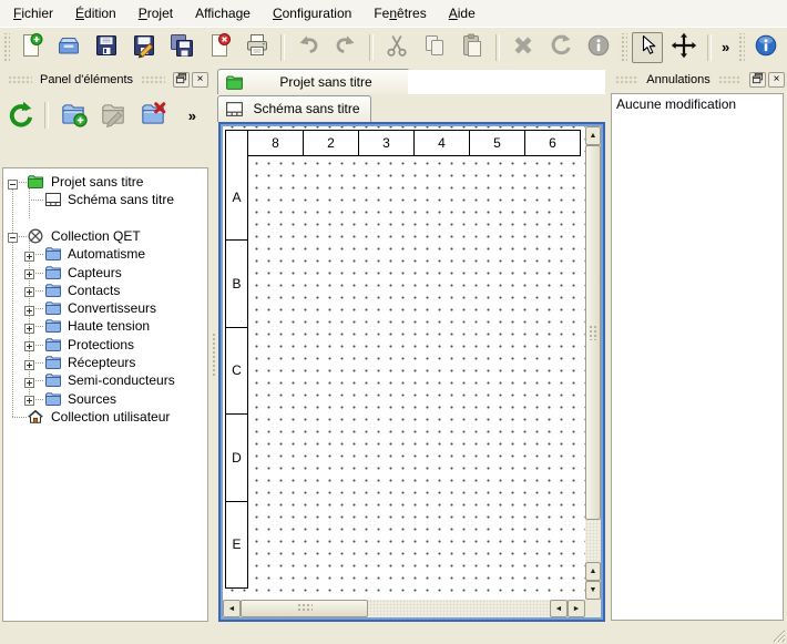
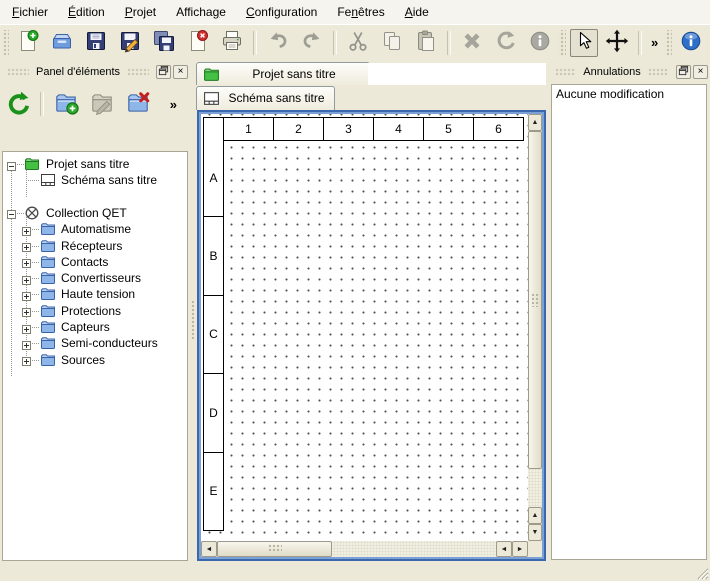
  Fichier
  Édition
  Projet
  Affichage
  Configuration
  Fenêtres
  Aide
  »
  Panel d'éléments
  ×
  »
  Projet sans titre
  Schéma sans titre
  Collection QET
  Automatisme
- Capteurs
+ Récepteurs
  Contacts
  Convertisseurs
  Haute tension
  Protections
- Récepteurs
+ Capteurs
  Semi-conducteurs
  Sources
- Collection utilisateur
  Projet sans titre
  Schéma sans titre
- 8
+ 1
  2
  3
  4
  5
  6
  A
  B
  C
  D
  E
  Annulations
  ×
  Aucune modification
